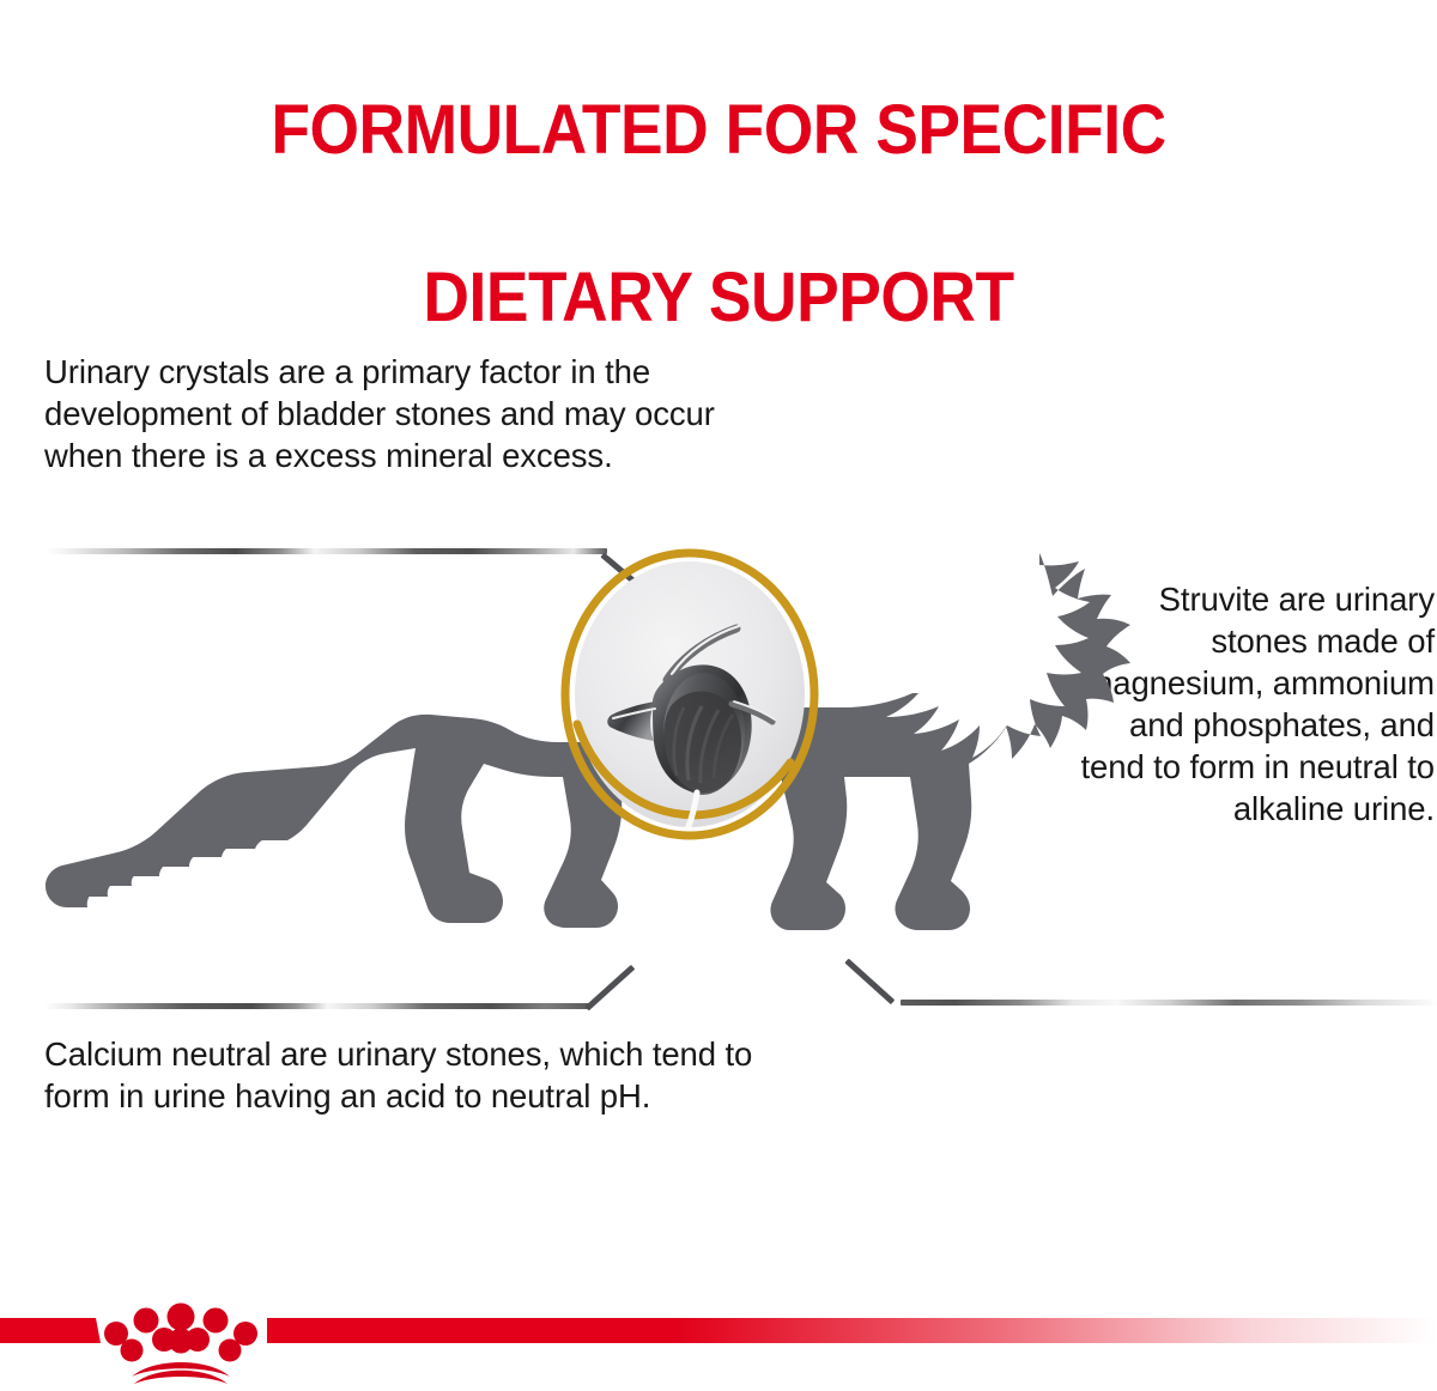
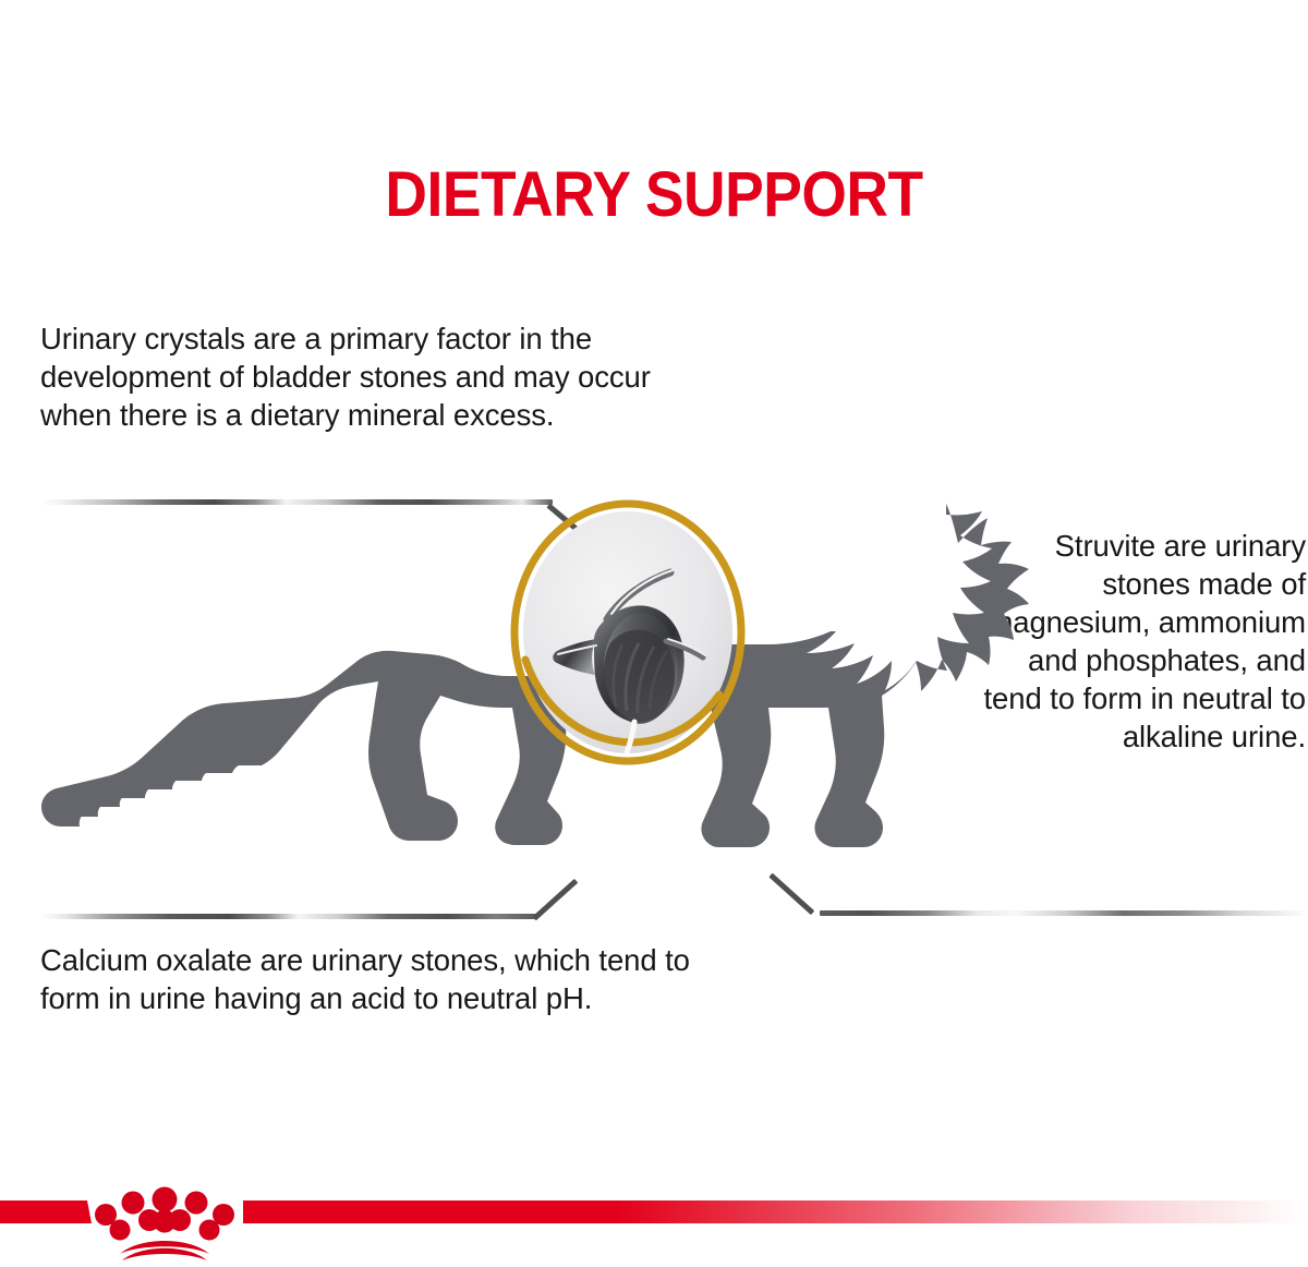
- FORMULATED FOR SPECIFIC
  DIETARY SUPPORT
- Urinary crystals are a primary factor in the development of bladder stones and may occur when there is a excess mineral excess.
+ Urinary crystals are a primary factor in the development of bladder stones and may occur when there is a dietary mineral excess.
  Struvite are urinary stones made of agnesium, ammonium and phosphates, and tend to form in neutral to alkaline urine.
- Calcium neutral are urinary stones, which tend to form in urine having an acid to neutral pH.
+ Calcium oxalate are urinary stones, which tend to form in urine having an acid to neutral pH.
